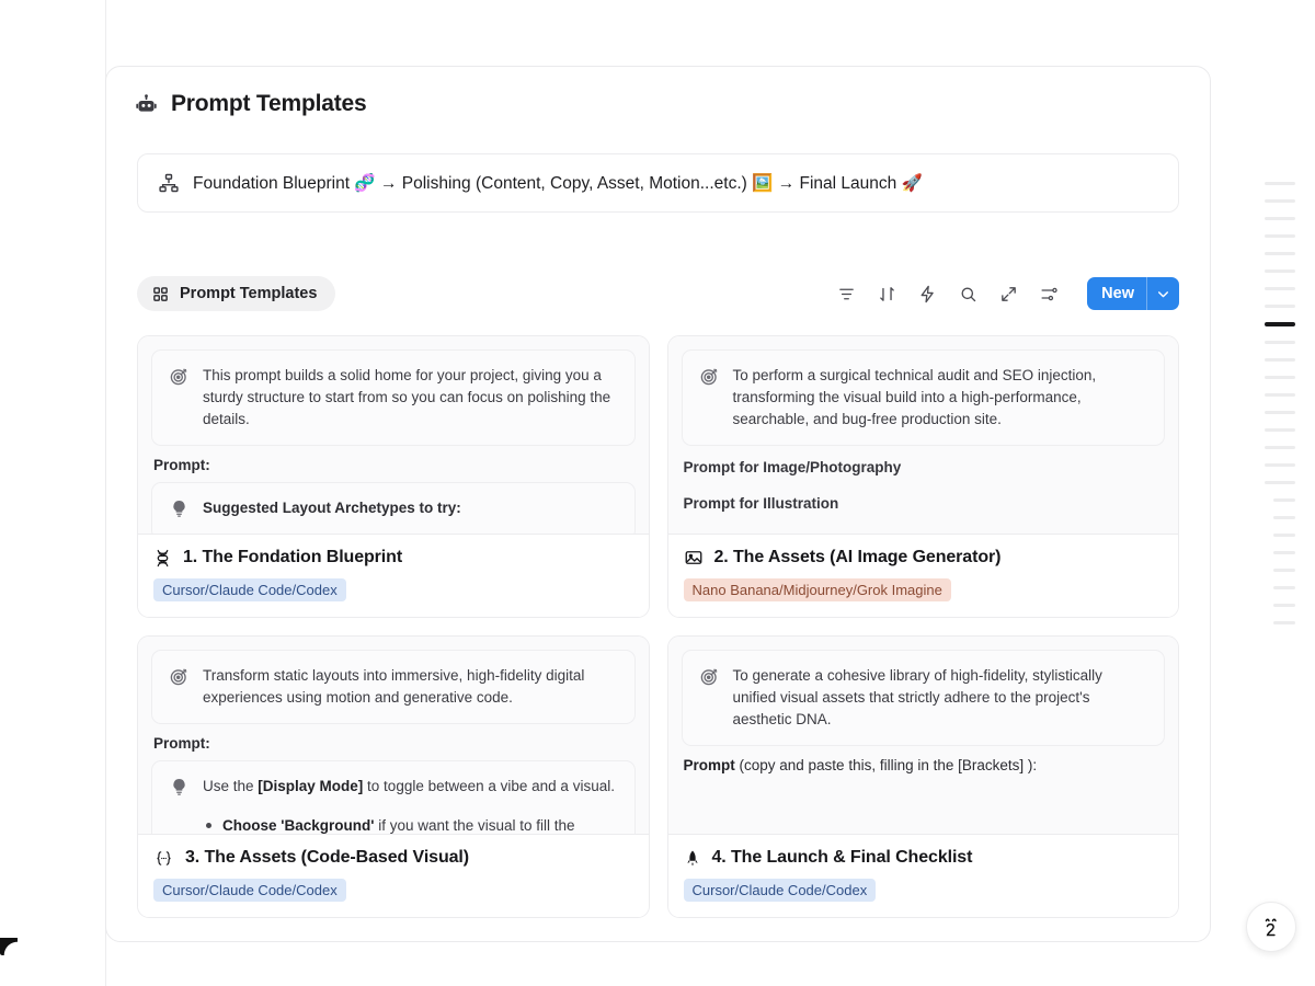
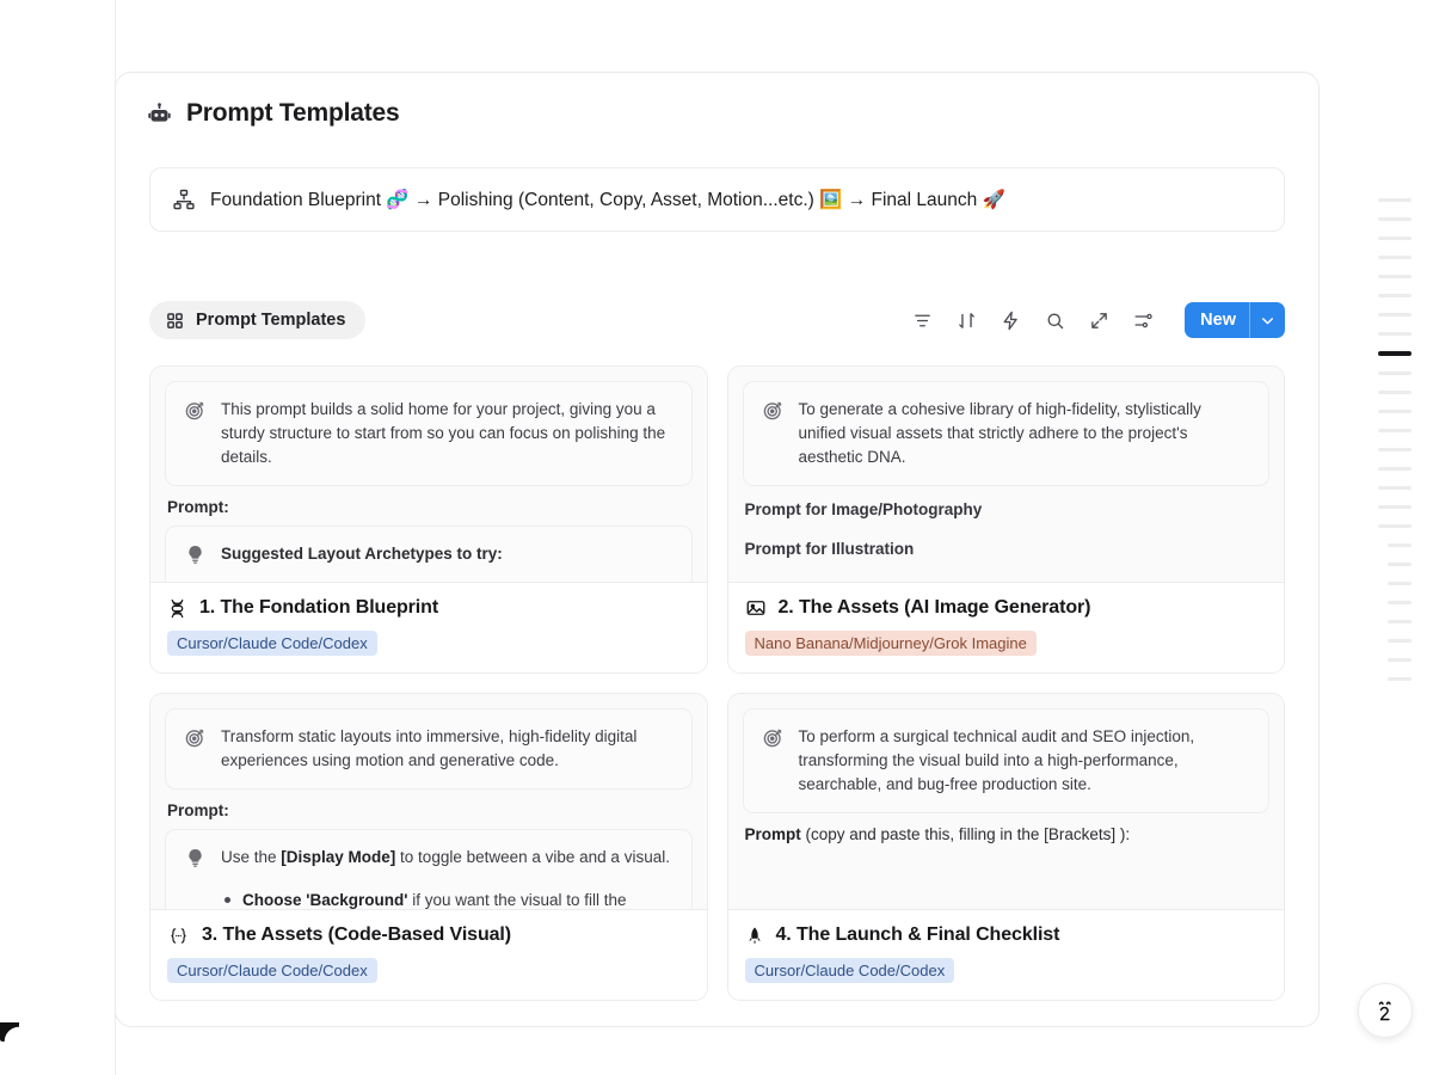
  Prompt Templates
  Foundation Blueprint 🧬 → Polishing (Content, Copy, Asset, Motion...etc.) 🖼️ → Final Launch 🚀
  Prompt Templates
  New
  This prompt builds a solid home for your project, giving you a sturdy structure to start from so you can focus on polishing the details.
  Prompt:
  Suggested Layout Archetypes to try:
  1. The Fondation Blueprint
  Cursor/Claude Code/Codex
- To perform a surgical technical audit and SEO injection, transforming the visual build into a high-performance, searchable, and bug-free production site.
+ To generate a cohesive library of high-fidelity, stylistically unified visual assets that strictly adhere to the project's aesthetic DNA.
  Prompt for Image/Photography
  Prompt for Illustration
  2. The Assets (AI Image Generator)
  Nano Banana/Midjourney/Grok Imagine
  Transform static layouts into immersive, high-fidelity digital experiences using motion and generative code.
  Prompt:
  Use the [Display Mode] to toggle between a vibe and a visual.
  3. The Assets (Code-Based Visual)
  Cursor/Claude Code/Codex
- To generate a cohesive library of high-fidelity, stylistically unified visual assets that strictly adhere to the project's aesthetic DNA.
+ To perform a surgical technical audit and SEO injection, transforming the visual build into a high-performance, searchable, and bug-free production site.
  Prompt (copy and paste this, filling in the [Brackets] ):
  4. The Launch & Final Checklist
  Cursor/Claude Code/Codex
